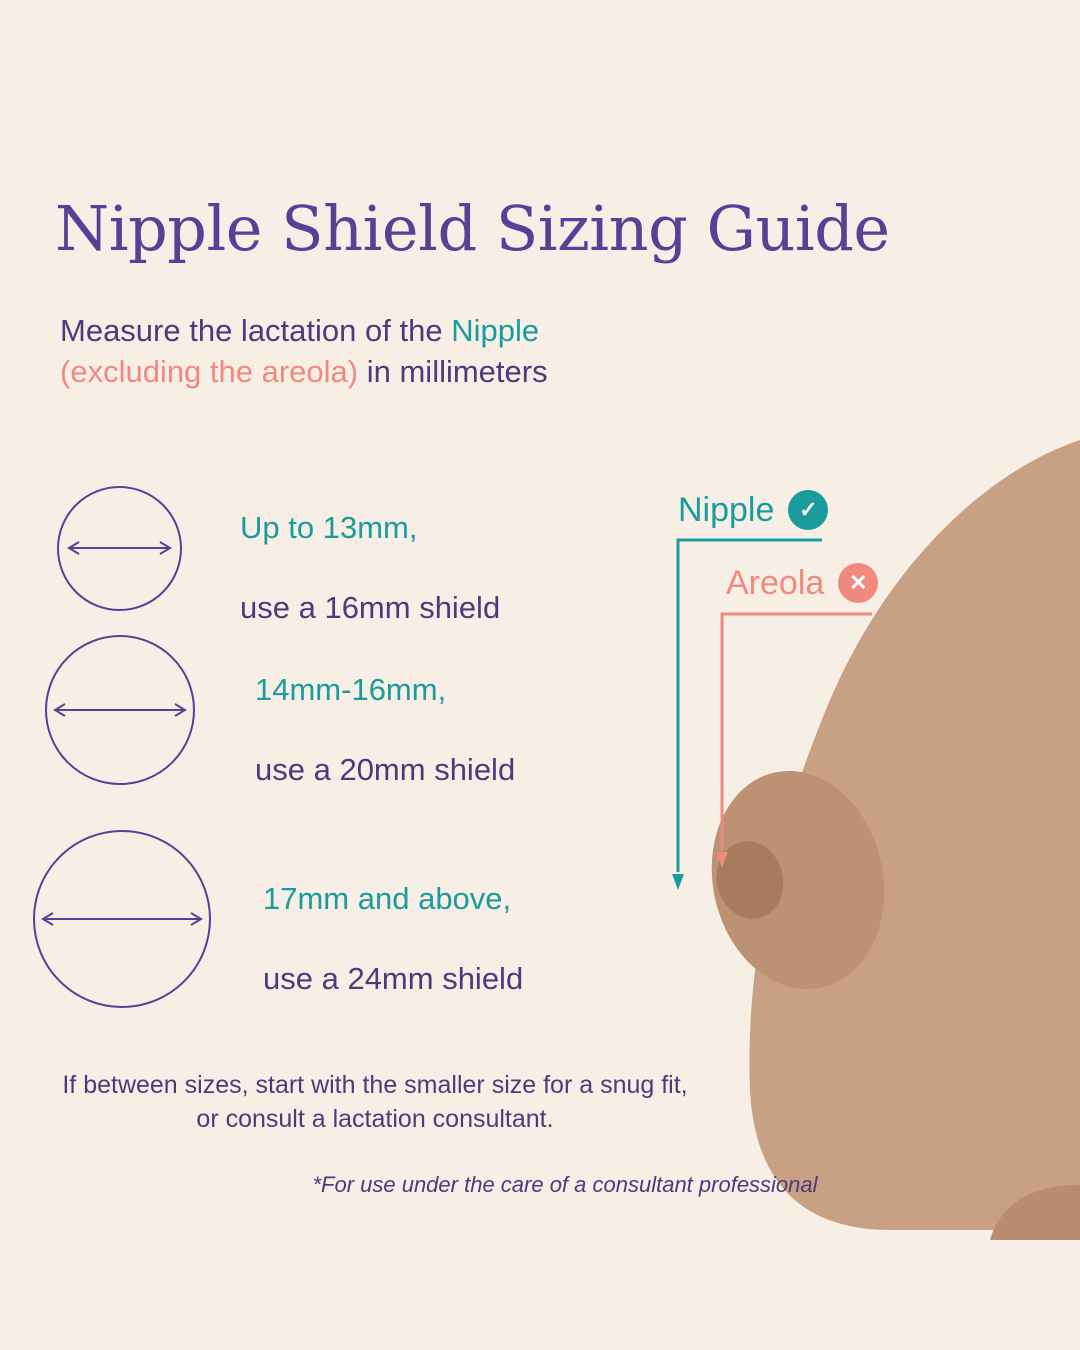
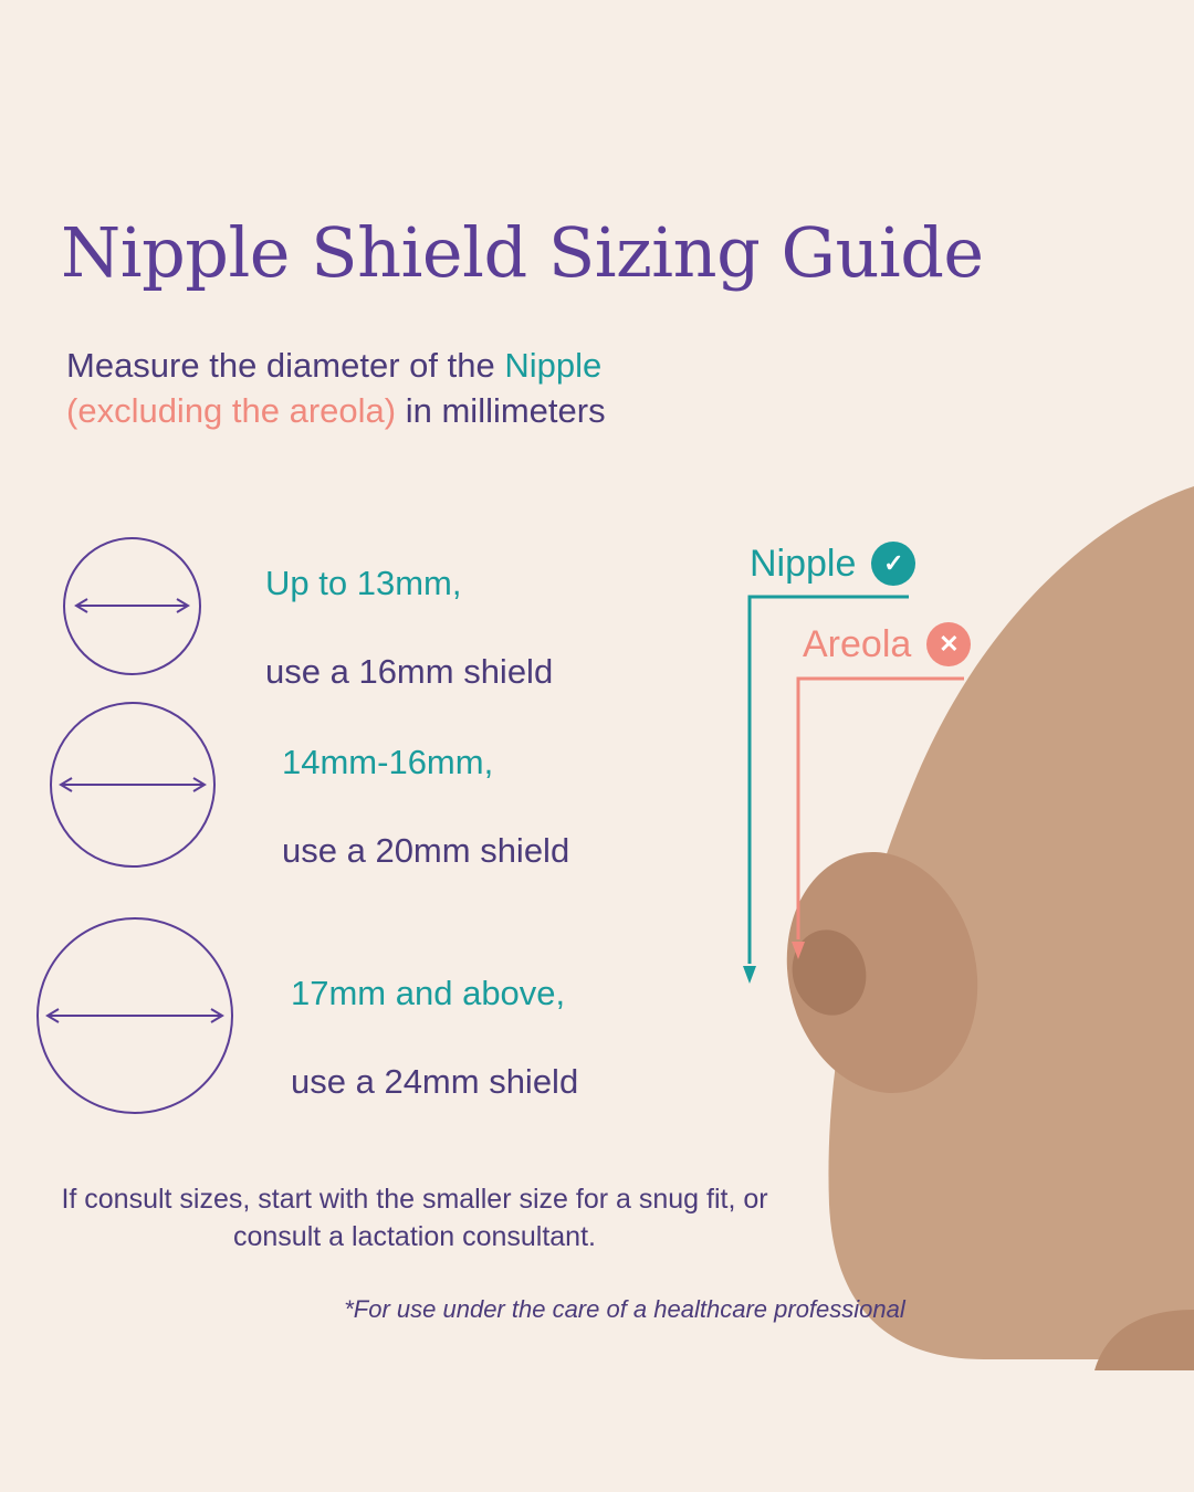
  Nipple Shield Sizing Guide
- Measure the lactation of the Nipple
+ Measure the diameter of the Nipple
  (excluding the areola) in millimeters
  Up to 13mm,
  use a 16mm shield
  14mm-16mm,
  use a 20mm shield
  17mm and above,
  use a 24mm shield
  Nipple
  ✓
  Areola
  ✕
- If between sizes, start with the smaller size for a snug fit, or consult a lactation consultant.
+ If consult sizes, start with the smaller size for a snug fit, or consult a lactation consultant.
- *For use under the care of a consultant professional
+ *For use under the care of a healthcare professional
